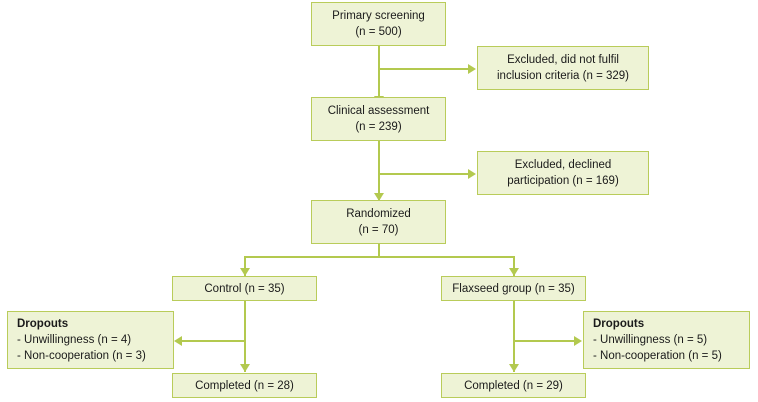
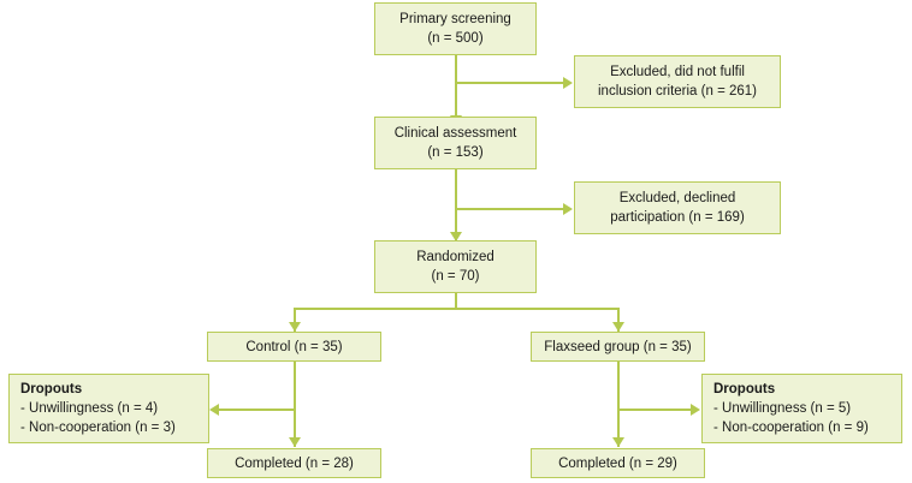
  Primary screening
  (n = 500)
  Excluded, did not fulfil
- inclusion criteria (n = 329)
+ inclusion criteria (n = 261)
  Clinical assessment
- (n = 239)
+ (n = 153)
  Excluded, declined
  participation (n = 169)
  Randomized
  (n = 70)
  Control (n = 35)
  Flaxseed group (n = 35)
  Dropouts
  - Unwillingness (n = 4)
  - Non-cooperation (n = 3)
  Dropouts
  - Unwillingness (n = 5)
- - Non-cooperation (n = 5)
+ - Non-cooperation (n = 9)
  Completed (n = 28)
  Completed (n = 29)
